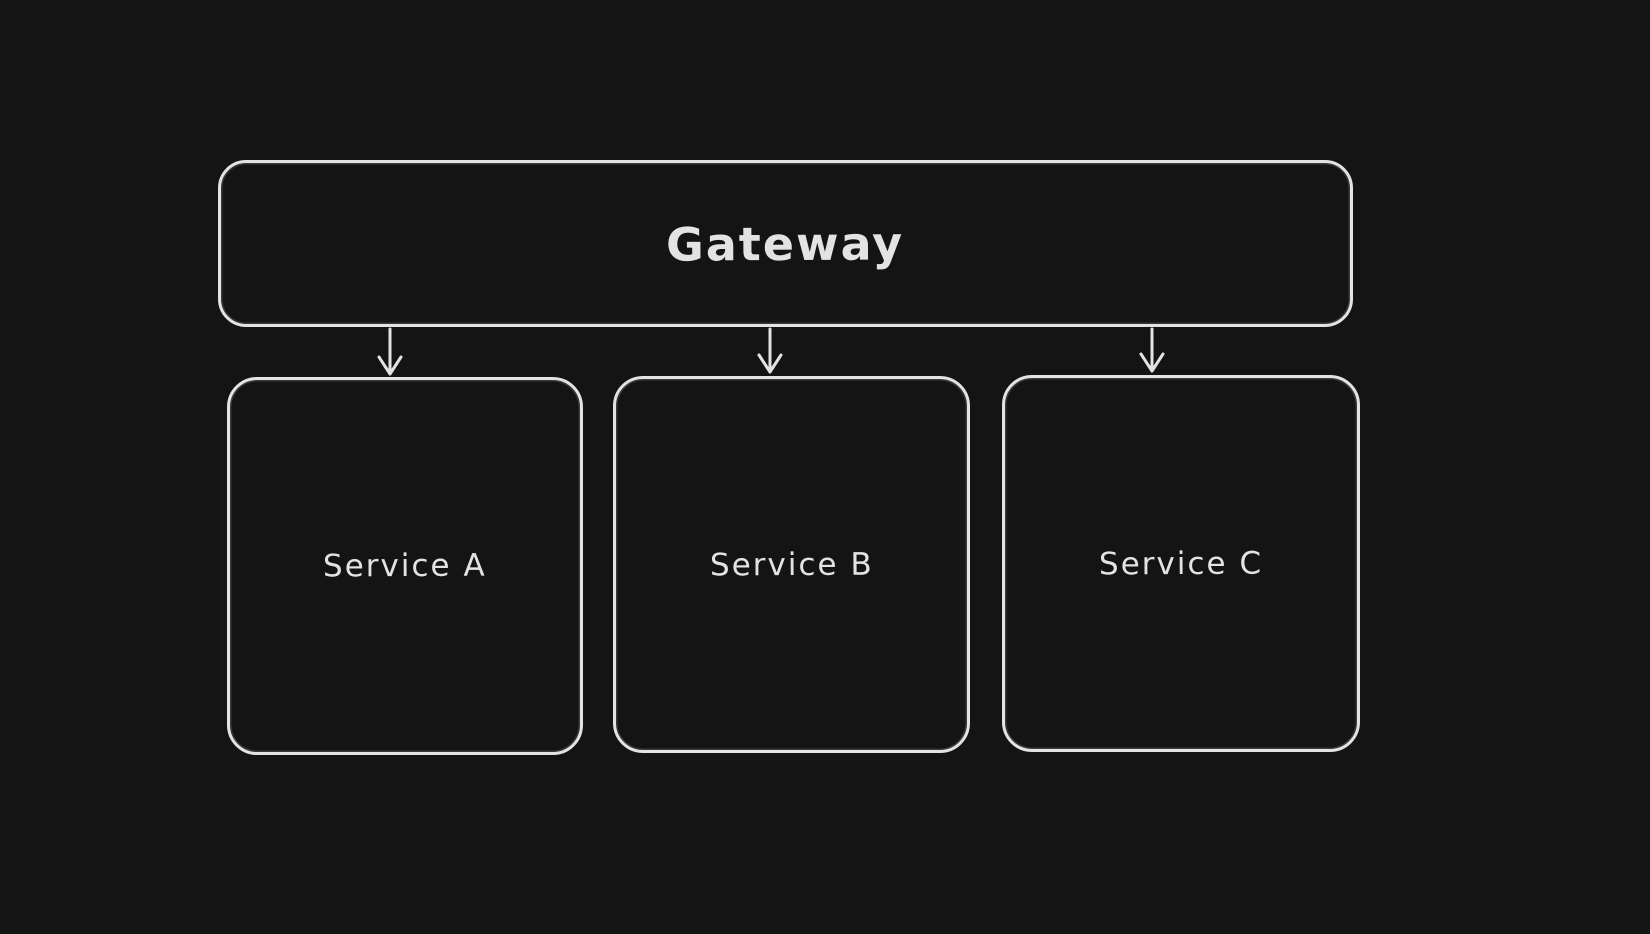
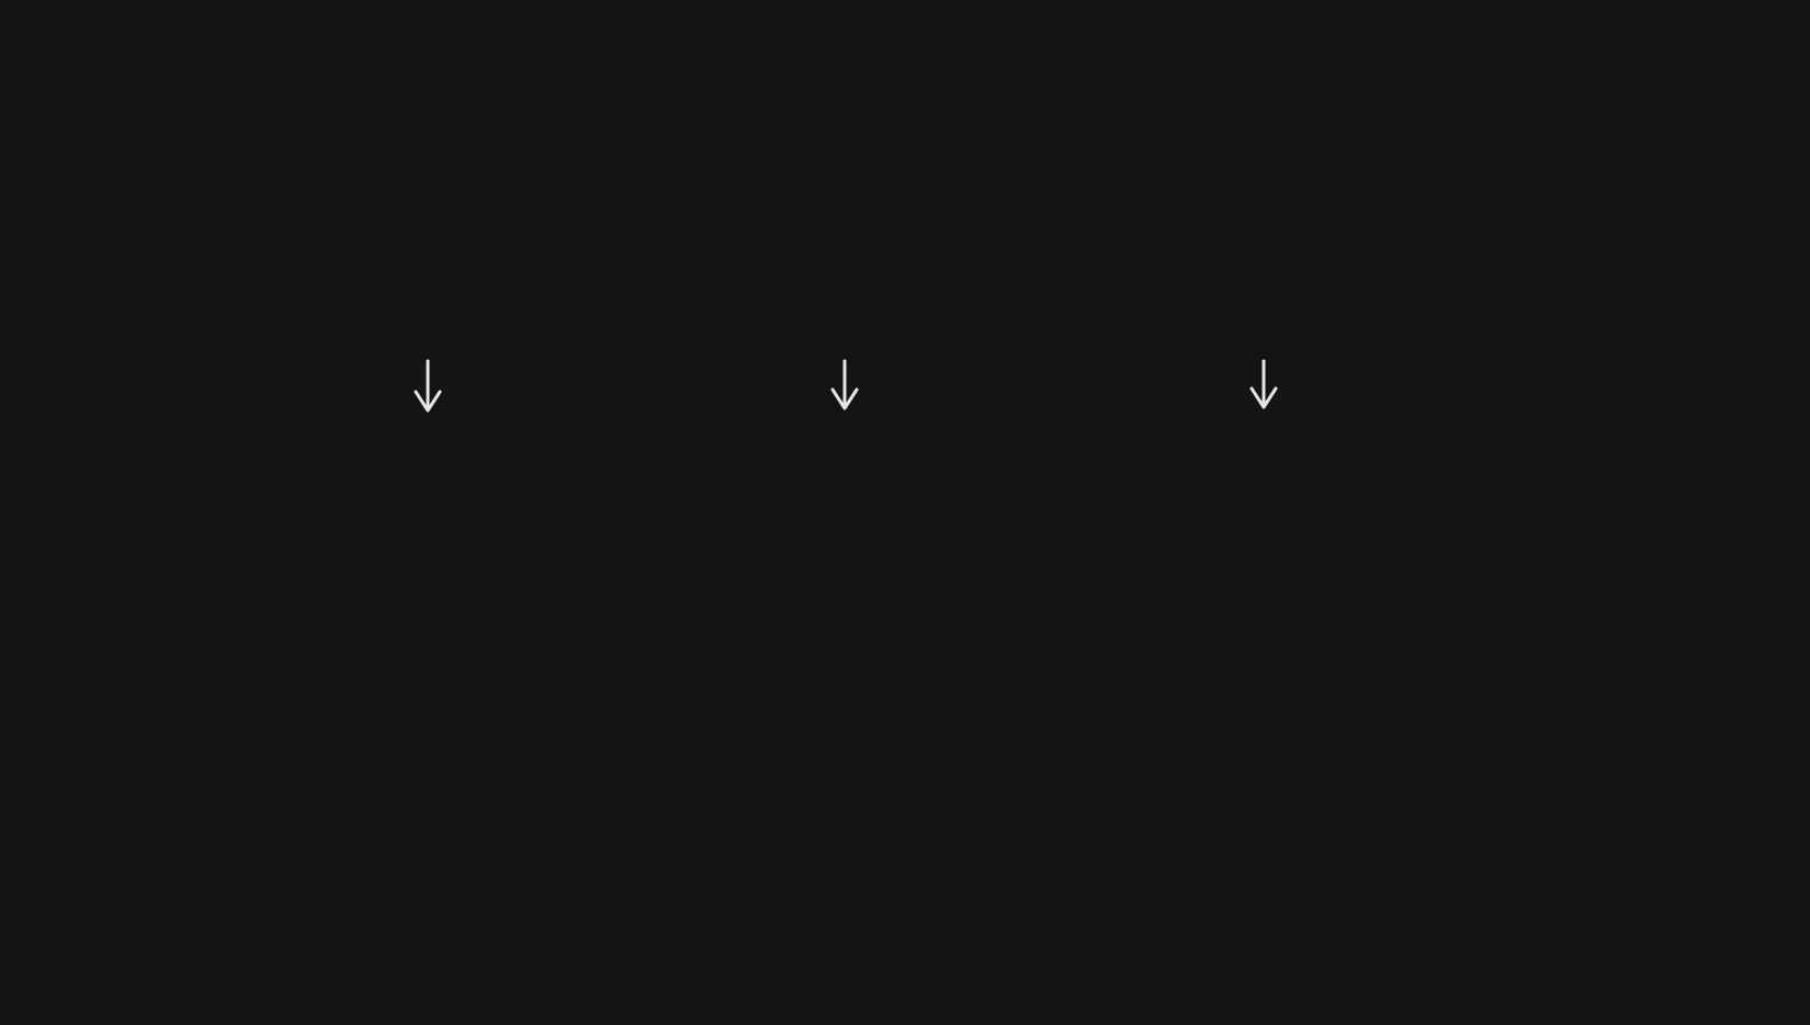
- Gateway
- Service A
- Service B
- Service C
